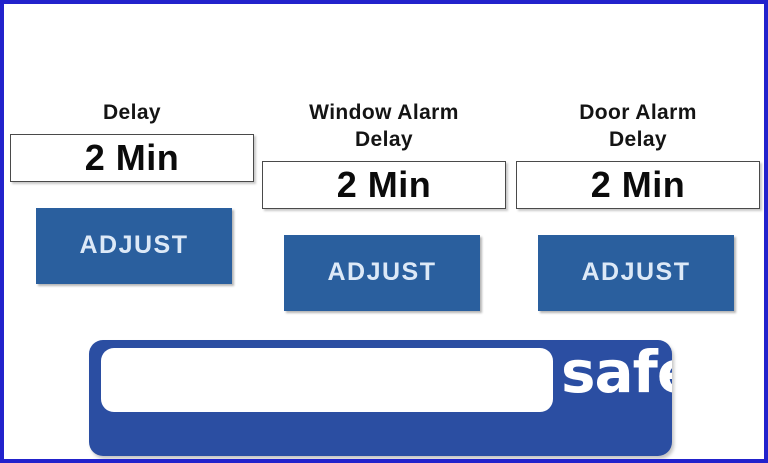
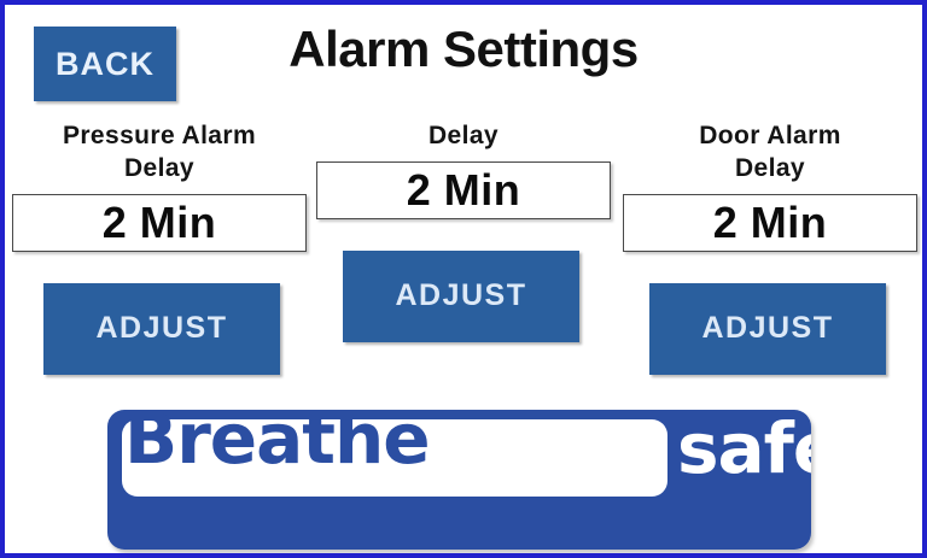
+ BACK
+ Alarm Settings
+ Pressure Alarm
  Delay
  2 Min
  ADJUST
- Window Alarm
  Delay
  2 Min
  ADJUST
  Door Alarm
  Delay
  2 Min
  ADJUST
+ Breathe
  saf
